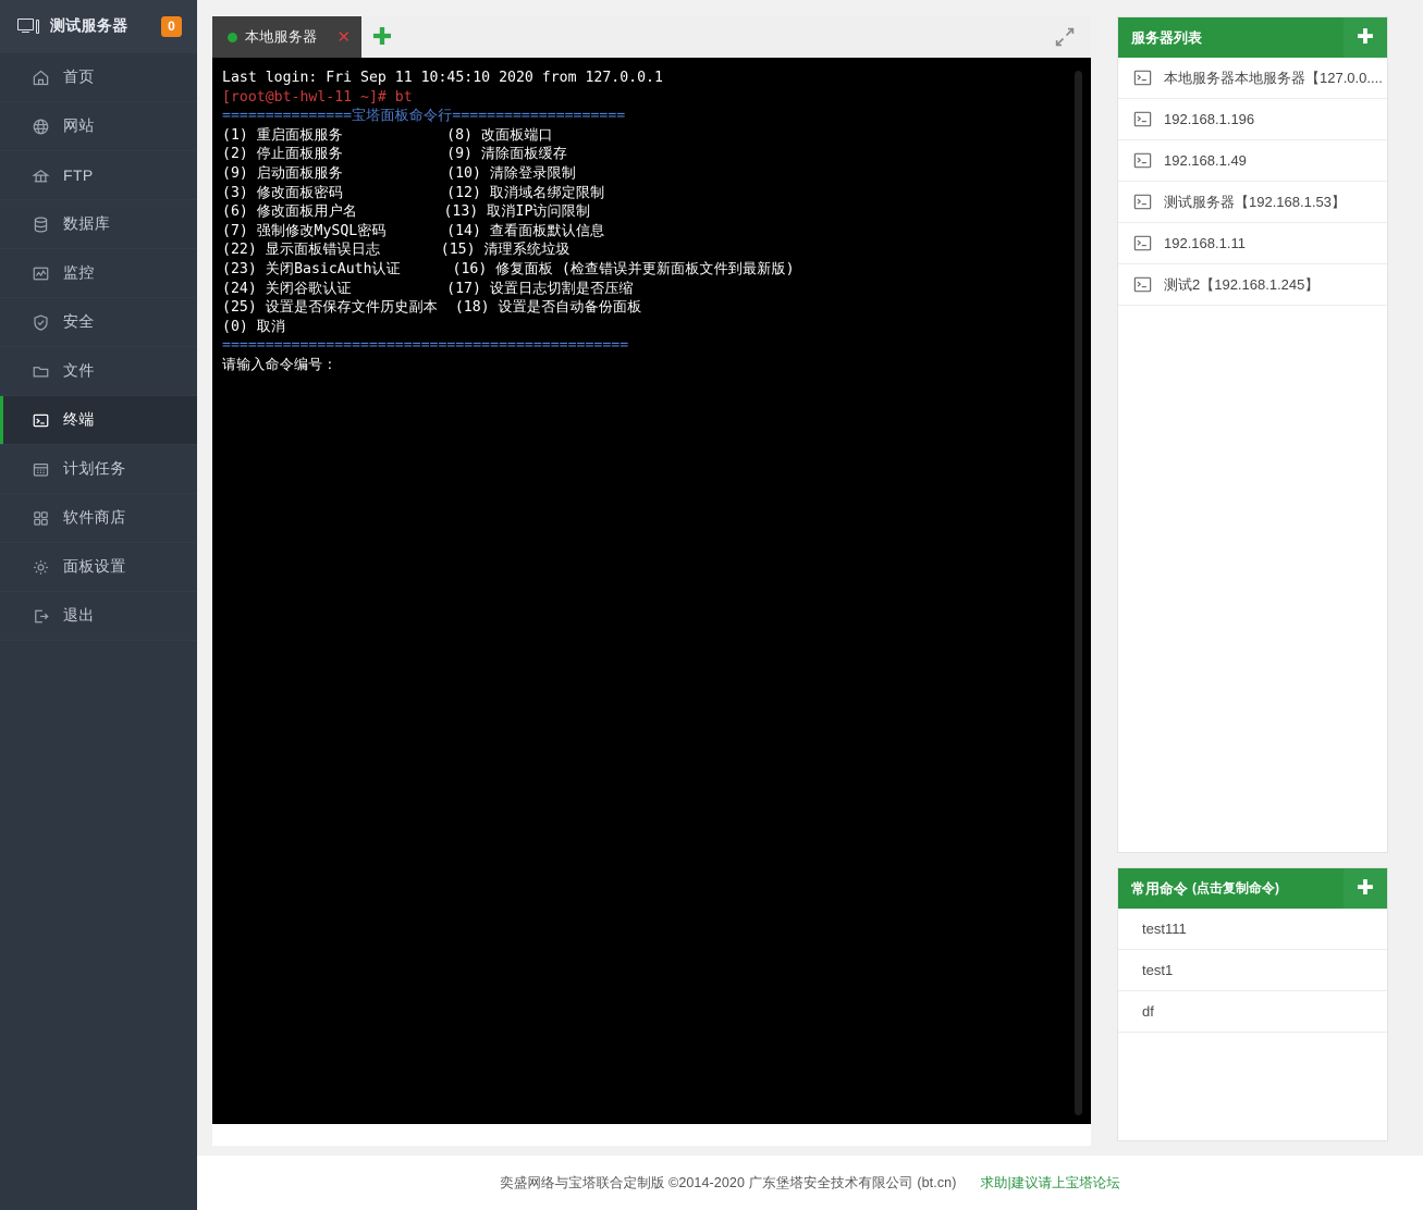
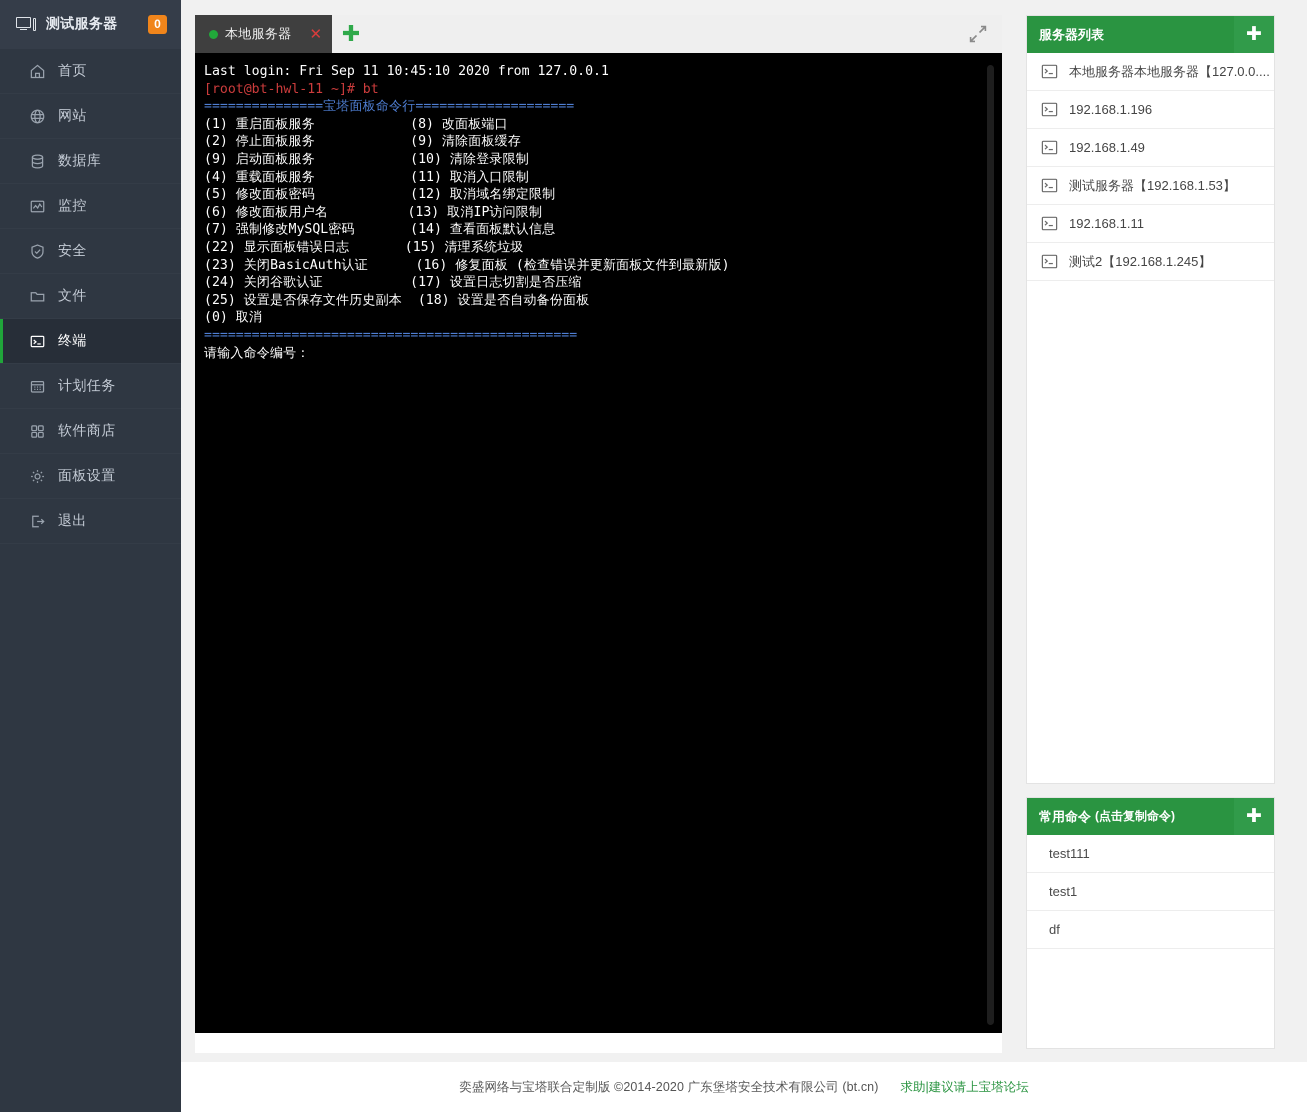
  测试服务器
  0
  首页
  网站
- FTP
  数据库
  监控
  安全
  文件
  终端
  计划任务
  软件商店
  面板设置
  退出
  本地服务器
  ✕
  ✚
  Last login: Fri Sep 11 10:45:10 2020 from 127.0.0.1
  [root@bt-hwl-11 ~]# bt
  ===============宝塔面板命令行====================
  (1) 重启面板服务 (8) 改面板端口
  (2) 停止面板服务 (9) 清除面板缓存
  (9) 启动面板服务 (10) 清除登录限制
+ (4) 重载面板服务 (11) 取消入口限制
- (3) 修改面板密码 (12) 取消域名绑定限制
+ (5) 修改面板密码 (12) 取消域名绑定限制
  (6) 修改面板用户名 (13) 取消IP访问限制
  (7) 强制修改MySQL密码 (14) 查看面板默认信息
  (22) 显示面板错误日志 (15) 清理系统垃圾
  (23) 关闭BasicAuth认证 (16) 修复面板 (检查错误并更新面板文件到最新版)
  (24) 关闭谷歌认证 (17) 设置日志切割是否压缩
  (25) 设置是否保存文件历史副本 (18) 设置是否自动备份面板
  (0) 取消
  ===============================================
  请输入命令编号：
  服务器列表
  ✚
  本地服务器本地服务器【127.0.0....
  192.168.1.196
  192.168.1.49
  测试服务器【192.168.1.53】
  192.168.1.11
  测试2【192.168.1.245】
  常用命令
  (点击复制命令)
  ✚
  test111
  test1
  df
  奕盛网络与宝塔联合定制版 ©2014-2020 广东堡塔安全技术有限公司 (bt.cn)
  求助|建议请上宝塔论坛
